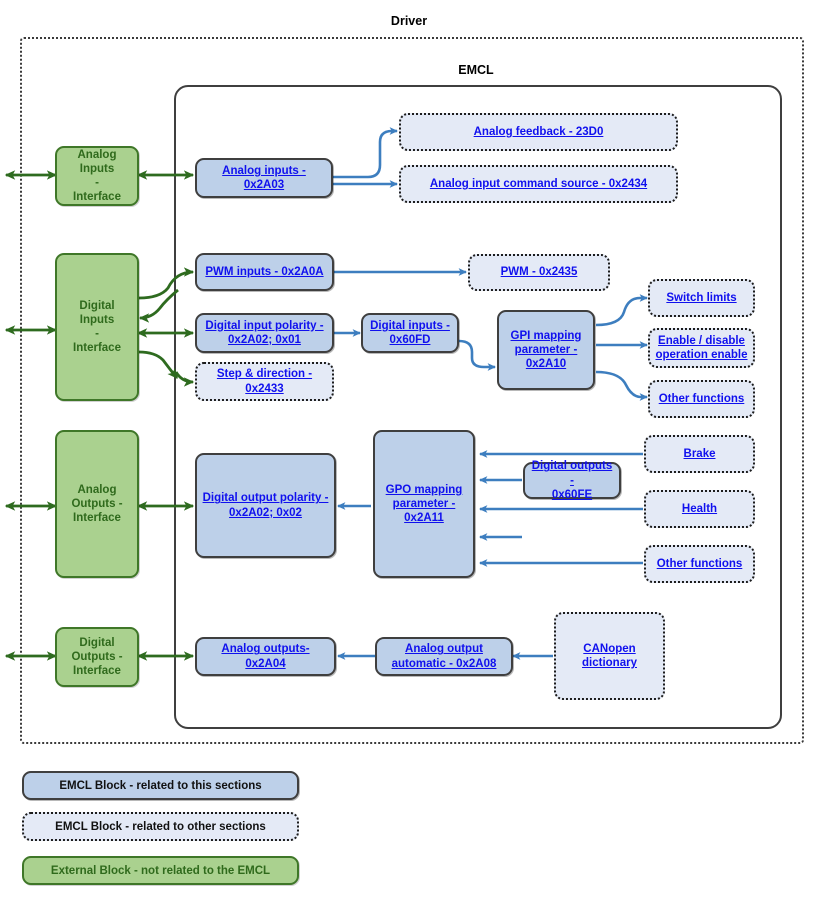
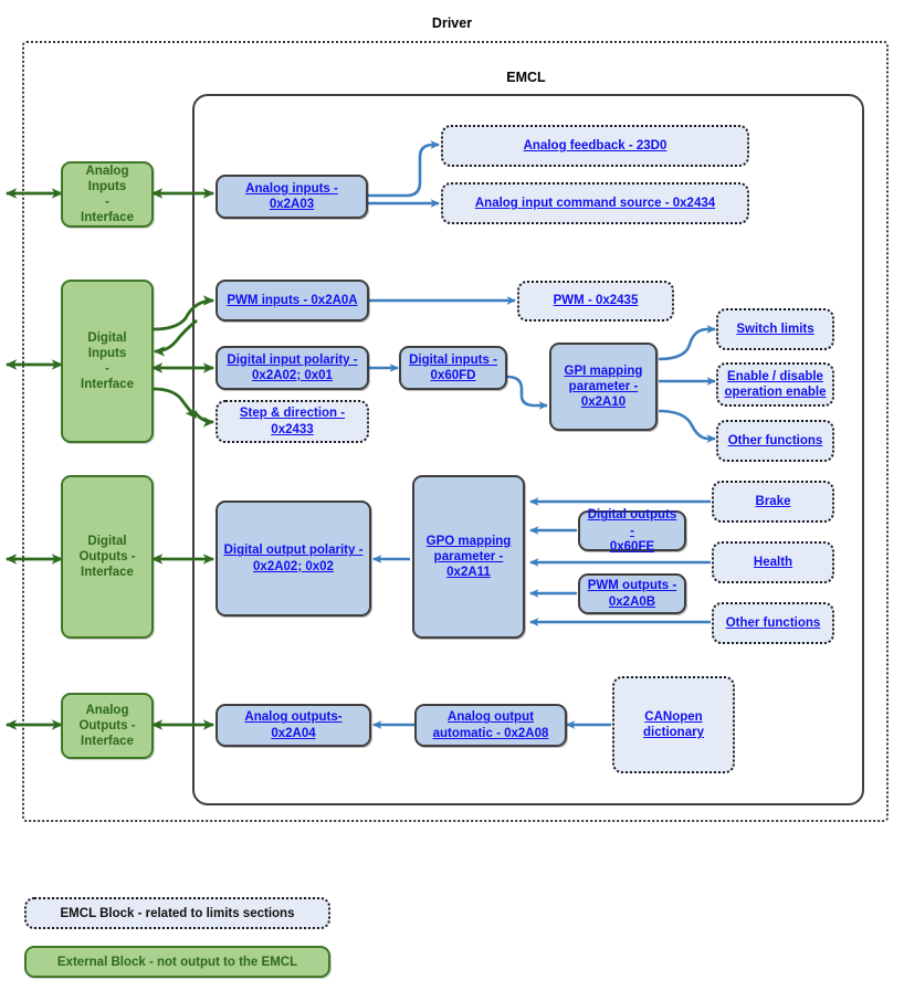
  Driver
  EMCL
  Analog Inputs
  -
  Interface
  Digital Inputs
  -
  Interface
- Analog
+ Digital
  Outputs -
  Interface
- Digital
+ Analog
  Outputs -
  Interface
  Analog inputs -
  0x2A03
  PWM inputs - 0x2A0A
  Digital input polarity -
  0x2A02; 0x01
  Digital inputs -
  0x60FD
  GPI mapping
  parameter -
  0x2A10
  Digital output polarity -
  0x2A02; 0x02
  GPO mapping
  parameter -
  0x2A11
  Digital outputs -
  0x60FE
+ PWM outputs -
+ 0x2A0B
  Analog outputs-
  0x2A04
  Analog output
  automatic - 0x2A08
  Analog feedback - 23D0
  Analog input command source - 0x2434
  PWM - 0x2435
  Step & direction -
  0x2433
  Switch limits
  Enable / disable
  operation enable
  Other functions
  Brake
  Health
  Other functions
  CANopen
  dictionary
- EMCL Block - related to this sections
- EMCL Block - related to other sections
+ EMCL Block - related to limits sections
- External Block - not related to the EMCL
+ External Block - not output to the EMCL
